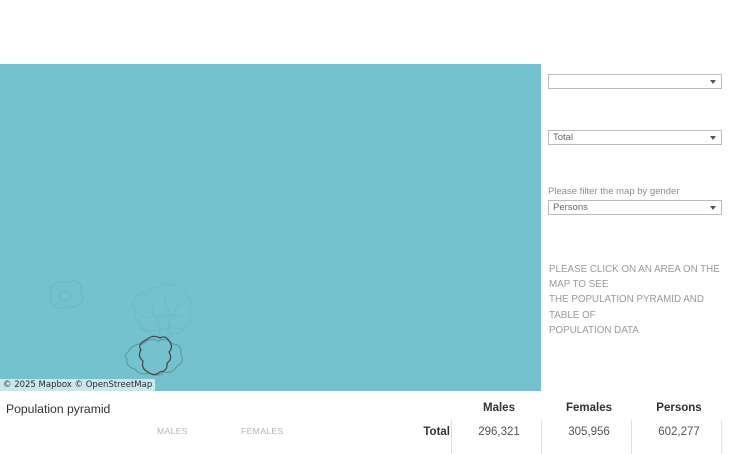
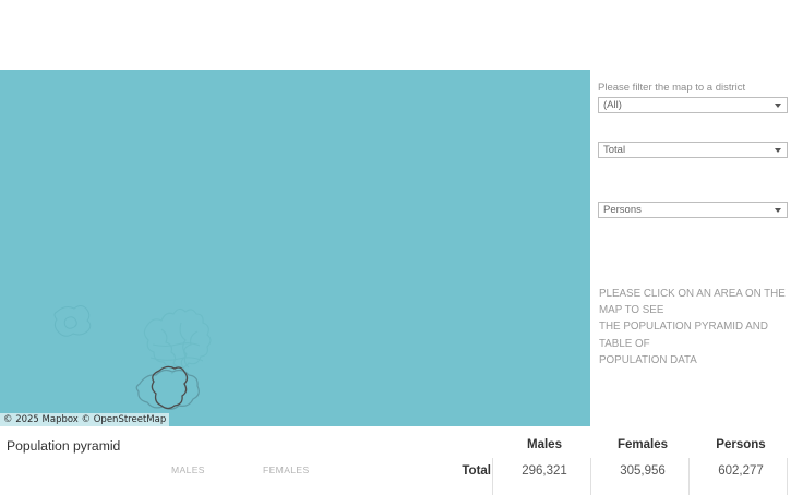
  © 2025 Mapbox © OpenStreetMap
+ Please filter the map to a district
+ (All)
  Total
- Please filter the map by gender
  Persons
  PLEASE CLICK ON AN AREA ON THE MAP TO SEE
  THE POPULATION PYRAMID AND TABLE OF
  POPULATION DATA
  Population pyramid
  MALES
  FEMALES
  Males
  Females
  Persons
  Total
  296,321
  305,956
  602,277
